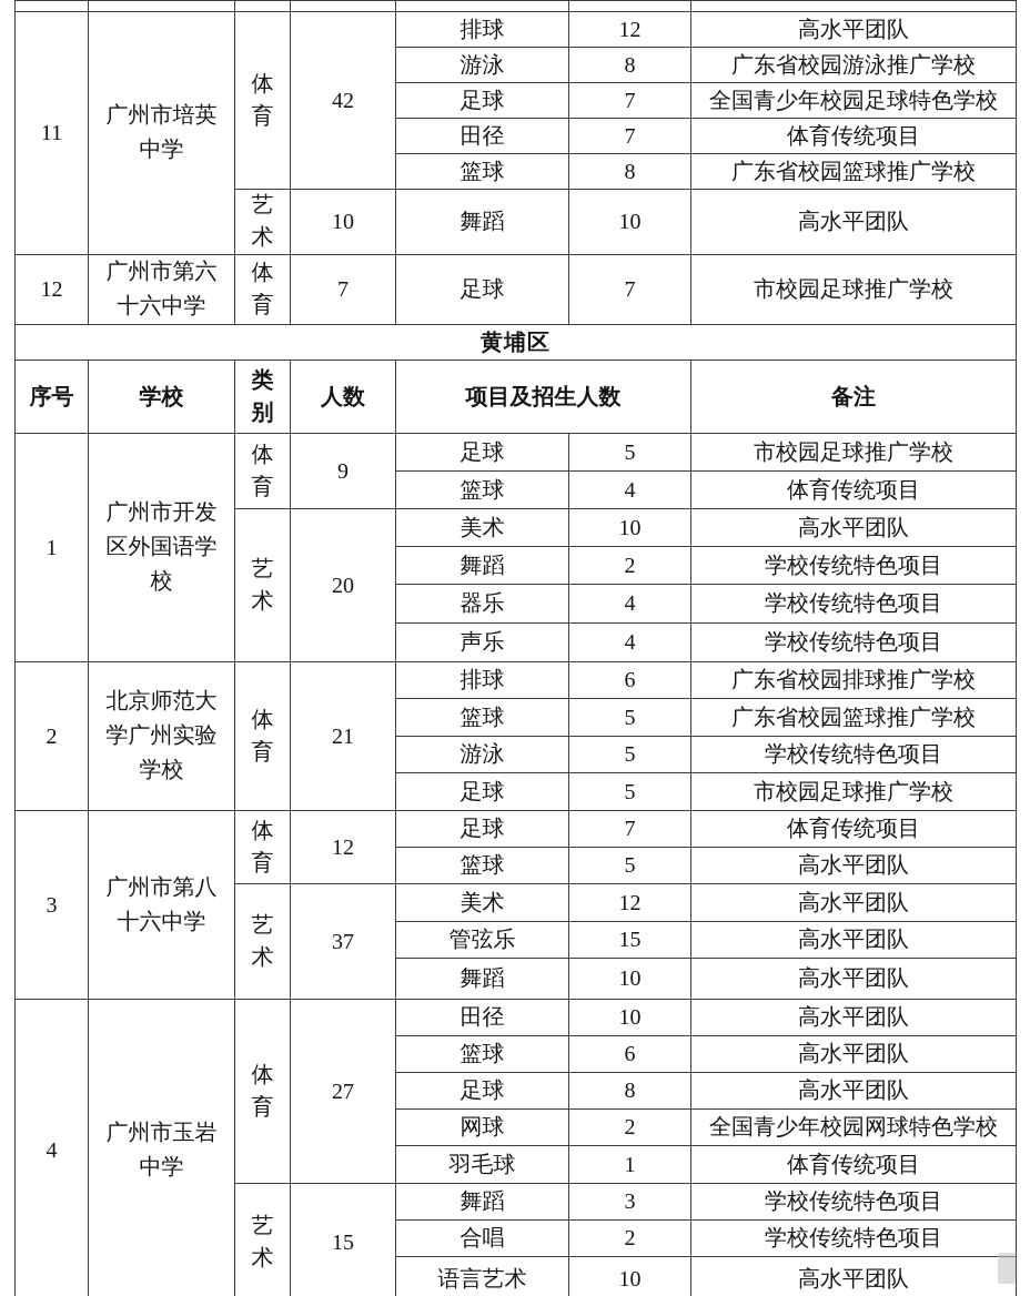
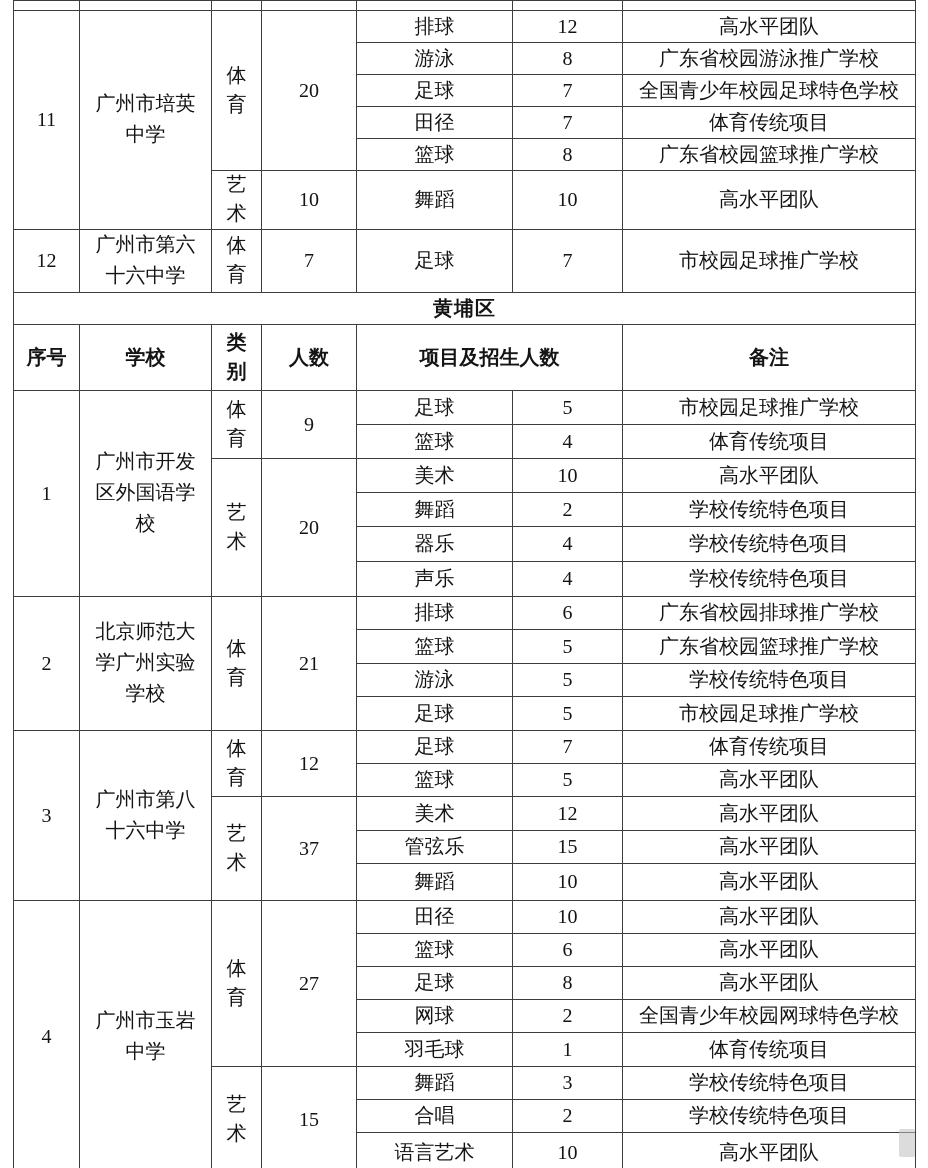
- 11	广州市培英中学	体育	42	排球	12	高水平团队
+ 11	广州市培英中学	体育	20	排球	12	高水平团队
  游泳	8	广东省校园游泳推广学校
  足球	7	全国青少年校园足球特色学校
  田径	7	体育传统项目
  篮球	8	广东省校园篮球推广学校
  艺术	10	舞蹈	10	高水平团队
  12	广州市第六十六中学	体育	7	足球	7	市校园足球推广学校
  黄埔区
  序号	学校	类别	人数	项目及招生人数	备注
  1	广州市开发区外国语学校	体育	9	足球	5	市校园足球推广学校
  篮球	4	体育传统项目
  艺术	20	美术	10	高水平团队
  舞蹈	2	学校传统特色项目
  器乐	4	学校传统特色项目
  声乐	4	学校传统特色项目
  2	北京师范大学广州实验学校	体育	21	排球	6	广东省校园排球推广学校
  篮球	5	广东省校园篮球推广学校
  游泳	5	学校传统特色项目
  足球	5	市校园足球推广学校
  3	广州市第八十六中学	体育	12	足球	7	体育传统项目
  篮球	5	高水平团队
  艺术	37	美术	12	高水平团队
  管弦乐	15	高水平团队
  舞蹈	10	高水平团队
  4	广州市玉岩中学	体育	27	田径	10	高水平团队
  篮球	6	高水平团队
  足球	8	高水平团队
  网球	2	全国青少年校园网球特色学校
  羽毛球	1	体育传统项目
  艺术	15	舞蹈	3	学校传统特色项目
  合唱	2	学校传统特色项目
  语言艺术	10	高水平团队
